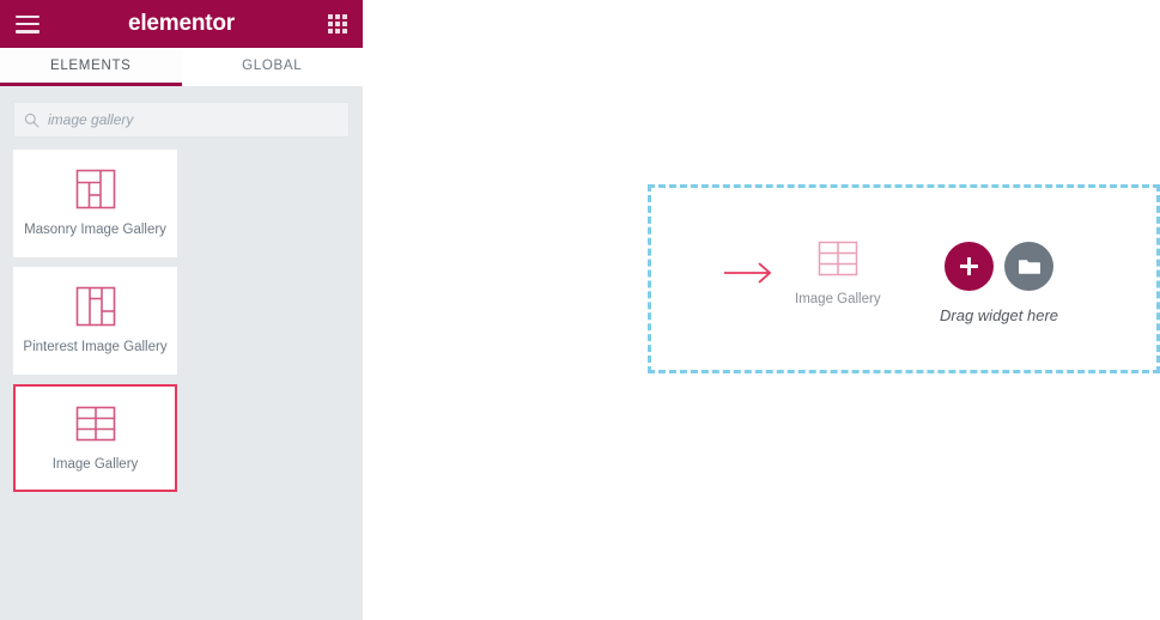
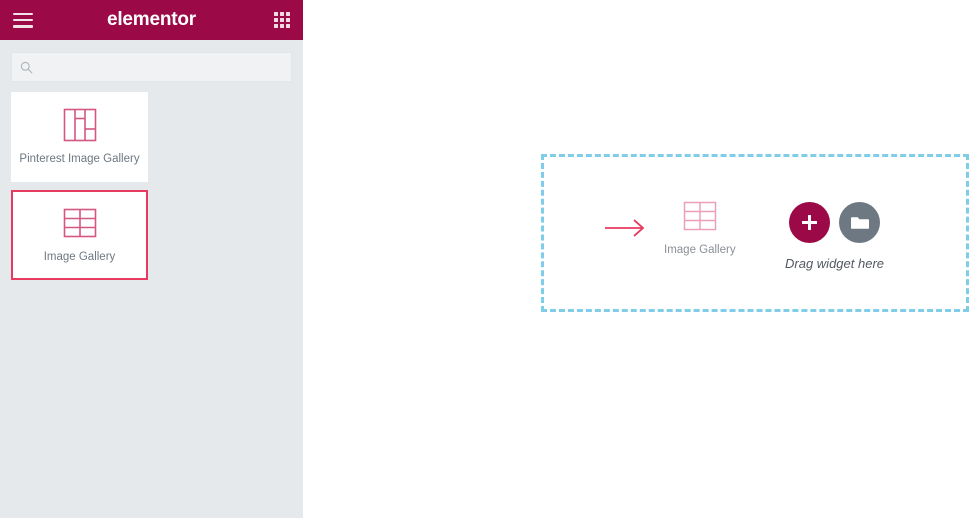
  elementor
- ELEMENTS
- GLOBAL
- image gallery
- Masonry Image Gallery
  Pinterest Image Gallery
  Image Gallery
  Image Gallery
  Drag widget here
